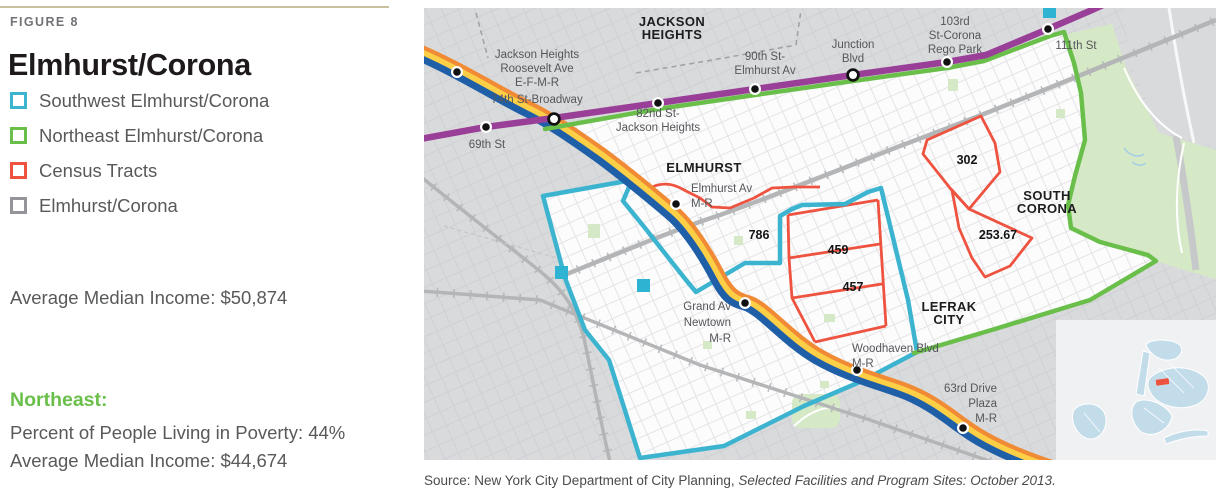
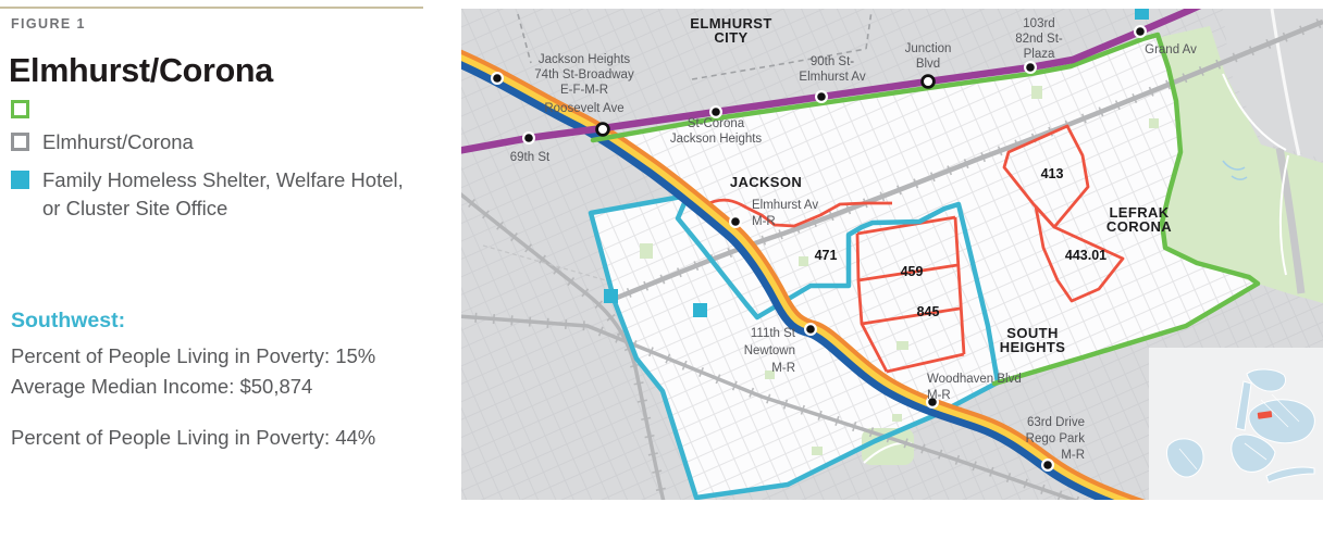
- FIGURE 8
+ FIGURE 1
  Elmhurst/Corona
- Southwest Elmhurst/Corona
- Northeast Elmhurst/Corona
- Census Tracts
  Elmhurst/Corona
+ Family Homeless Shelter, Welfare Hotel, or Cluster Site Office
+ Southwest:
+ Percent of People Living in Poverty: 15%
  Average Median Income: $50,874
- Northeast:
  Percent of People Living in Poverty: 44%
- Average Median Income: $44,674
- JACKSON
+ ELMHURST
- HEIGHTS
+ CITY
- ELMHURST
+ JACKSON
- SOUTH
+ LEFRAK
  CORONA
- LEFRAK
+ SOUTH
- CITY
+ HEIGHTS
  Jackson Heights
- Roosevelt Ave
+ 74th St-Broadway
  E-F-M-R
- 74th St-Broadway
+ Roosevelt Ave
  69th St
- 82nd St-
+ St-Corona
  Jackson Heights
  90th St-
  Elmhurst Av
  Junction
  Blvd
  103rd
- St-Corona
+ 82nd St-
- Rego Park
+ Plaza
- 111th St
+ Grand Av
  Elmhurst Av
  M-R
- Grand Av
+ 111th St
  Newtown
  M-R
  Woodhaven Blvd
  M-R
  63rd Drive
- Plaza
+ Rego Park
  M-R
- 786
+ 471
  459
- 457
+ 845
- 302
+ 413
- 253.67
+ 443.01
- Source: New York City Department of City Planning, Selected Facilities and Program Sites: October 2013.
